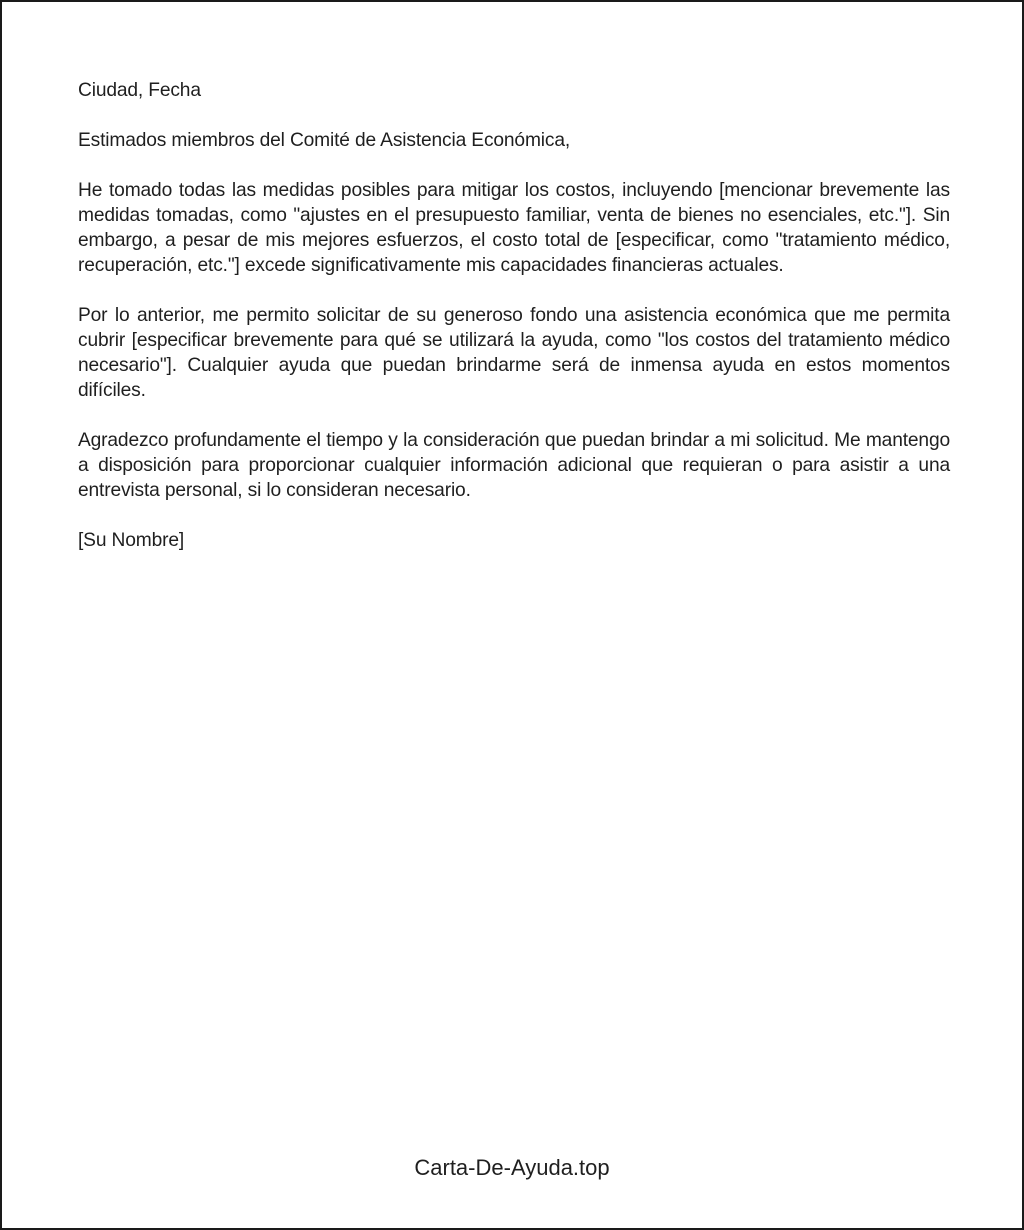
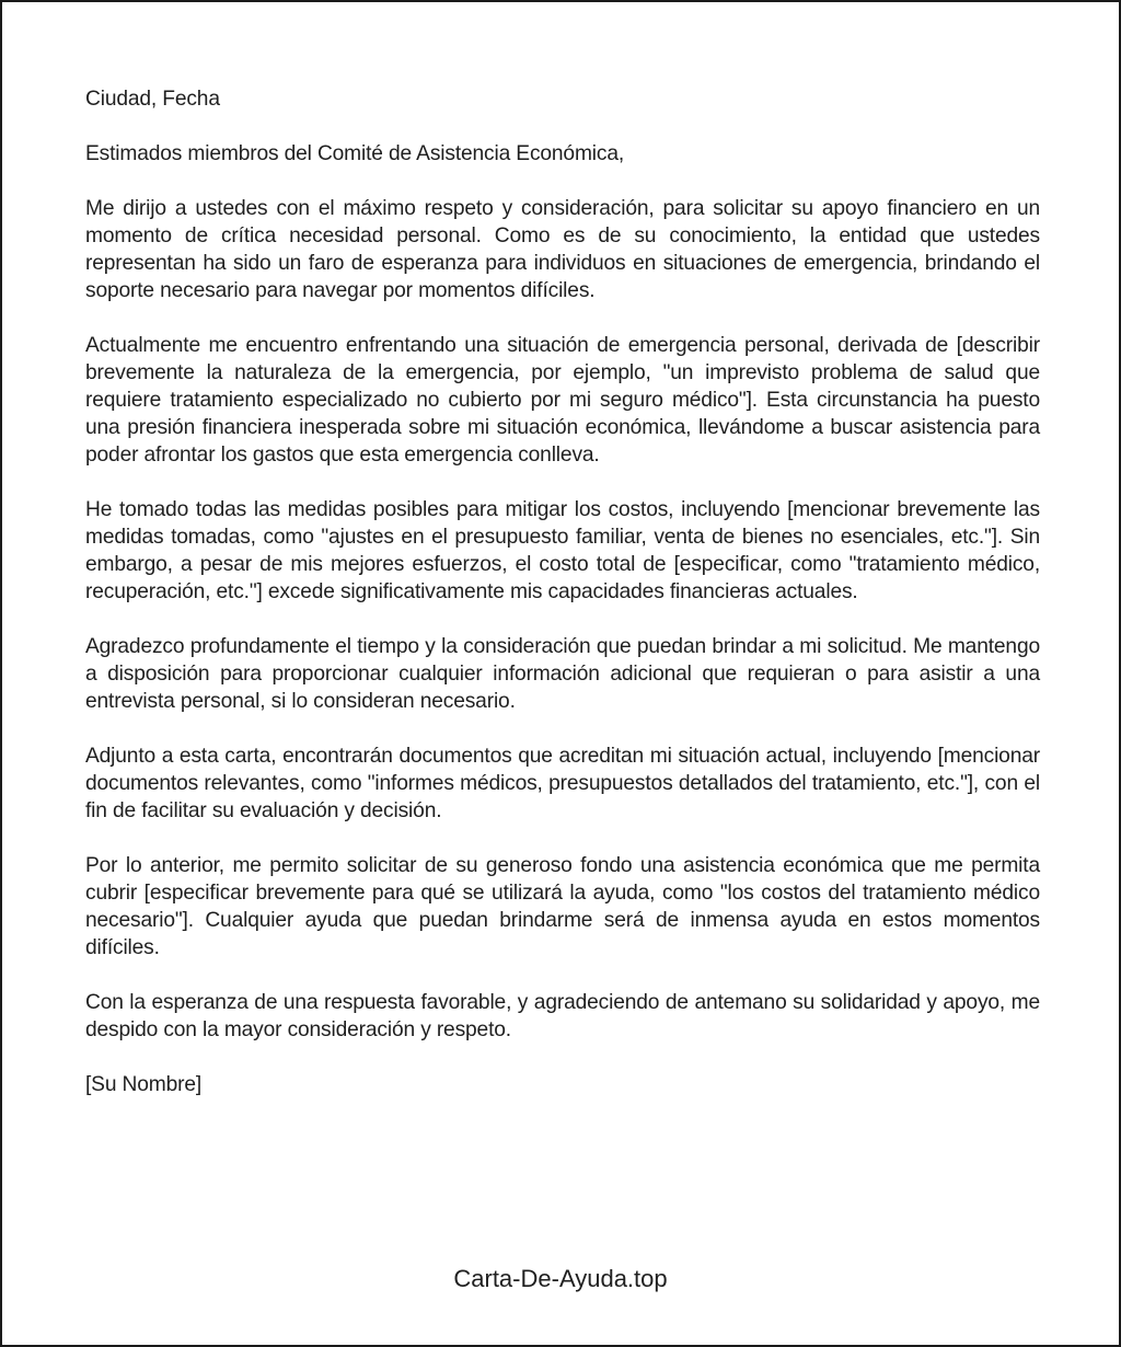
  Ciudad, Fecha
  Estimados miembros del Comité de Asistencia Económica,
+ Me dirijo a ustedes con el máximo respeto y consideración, para solicitar su apoyo financiero en un momento de crítica necesidad personal. Como es de su conocimiento, la entidad que ustedes representan ha sido un faro de esperanza para individuos en situaciones de emergencia, brindando el soporte necesario para navegar por momentos difíciles.
+ Actualmente me encuentro enfrentando una situación de emergencia personal, derivada de [describir brevemente la naturaleza de la emergencia, por ejemplo, "un imprevisto problema de salud que requiere tratamiento especializado no cubierto por mi seguro médico"]. Esta circunstancia ha puesto una presión financiera inesperada sobre mi situación económica, llevándome a buscar asistencia para poder afrontar los gastos que esta emergencia conlleva.
  He tomado todas las medidas posibles para mitigar los costos, incluyendo [mencionar brevemente las medidas tomadas, como "ajustes en el presupuesto familiar, venta de bienes no esenciales, etc."]. Sin embargo, a pesar de mis mejores esfuerzos, el costo total de [especificar, como "tratamiento médico, recuperación, etc."] excede significativamente mis capacidades financieras actuales.
- Por lo anterior, me permito solicitar de su generoso fondo una asistencia económica que me permita cubrir [especificar brevemente para qué se utilizará la ayuda, como "los costos del tratamiento médico necesario"]. Cualquier ayuda que puedan brindarme será de inmensa ayuda en estos momentos difíciles.
+ Agradezco profundamente el tiempo y la consideración que puedan brindar a mi solicitud. Me mantengo a disposición para proporcionar cualquier información adicional que requieran o para asistir a una entrevista personal, si lo consideran necesario.
+ Adjunto a esta carta, encontrarán documentos que acreditan mi situación actual, incluyendo [mencionar documentos relevantes, como "informes médicos, presupuestos detallados del tratamiento, etc."], con el fin de facilitar su evaluación y decisión.
- Agradezco profundamente el tiempo y la consideración que puedan brindar a mi solicitud. Me mantengo a disposición para proporcionar cualquier información adicional que requieran o para asistir a una entrevista personal, si lo consideran necesario.
+ Por lo anterior, me permito solicitar de su generoso fondo una asistencia económica que me permita cubrir [especificar brevemente para qué se utilizará la ayuda, como "los costos del tratamiento médico necesario"]. Cualquier ayuda que puedan brindarme será de inmensa ayuda en estos momentos difíciles.
+ Con la esperanza de una respuesta favorable, y agradeciendo de antemano su solidaridad y apoyo, me despido con la mayor consideración y respeto.
  [Su Nombre]
  Carta-De-Ayuda.top
